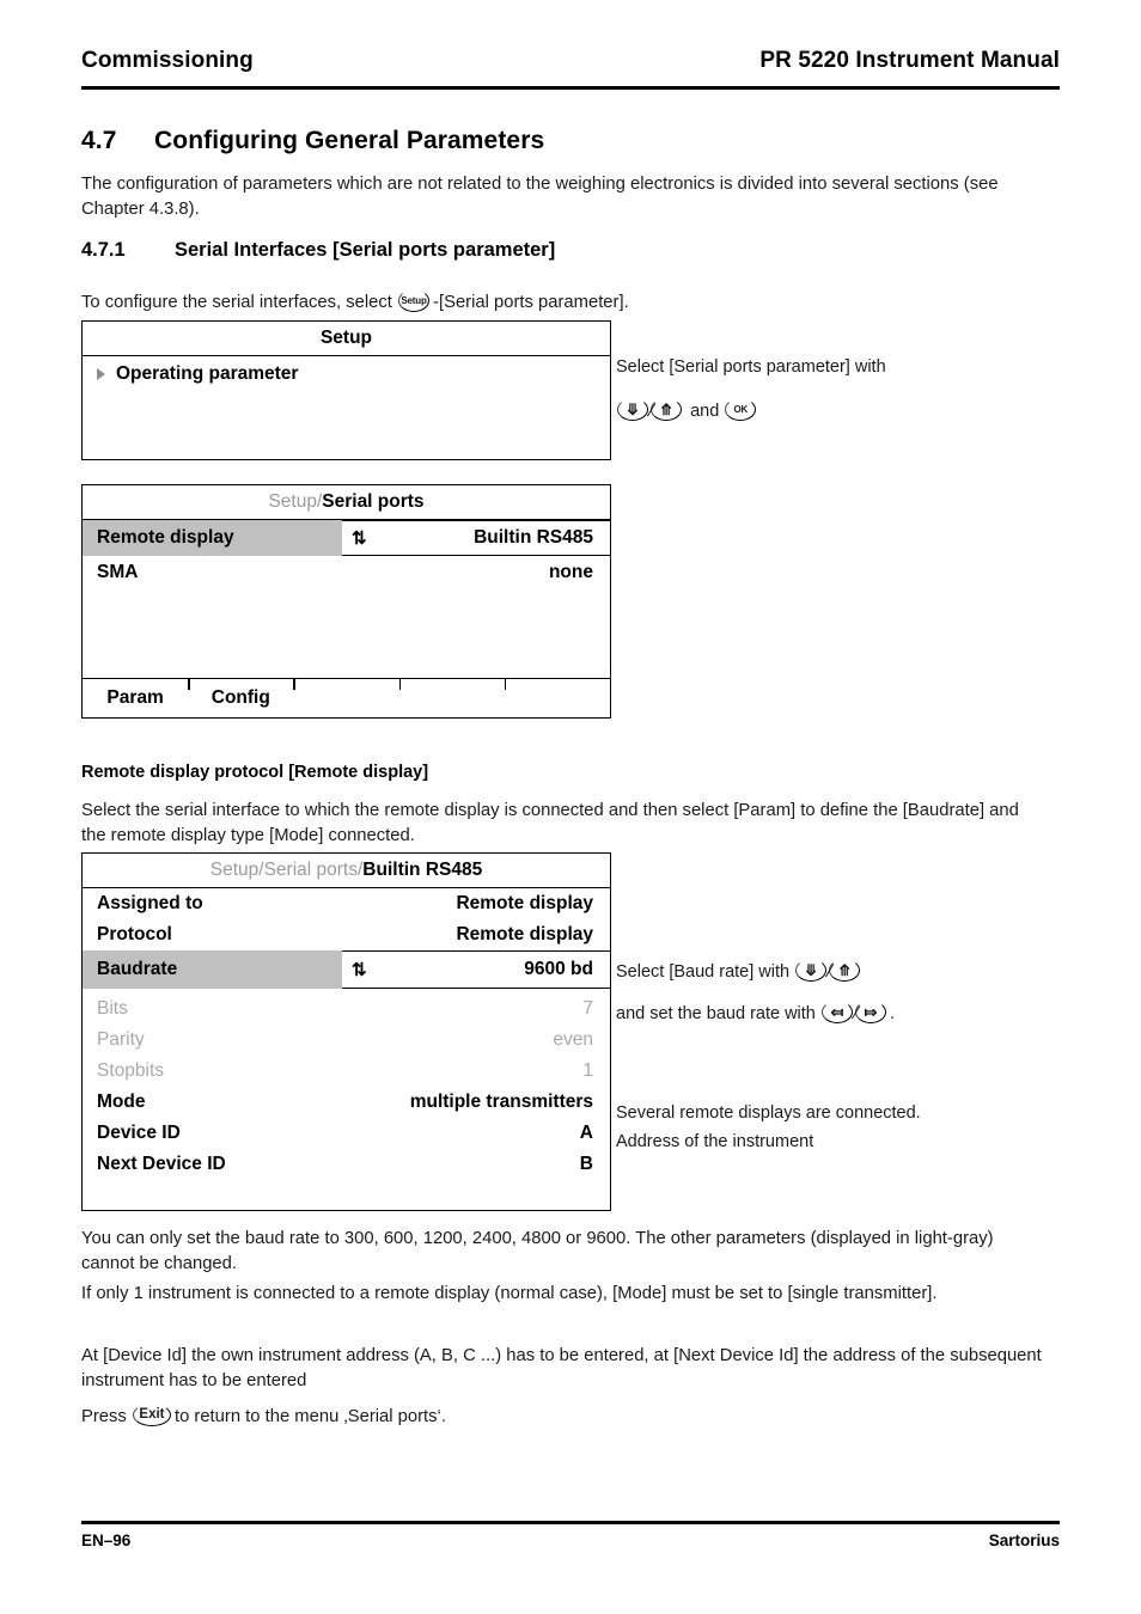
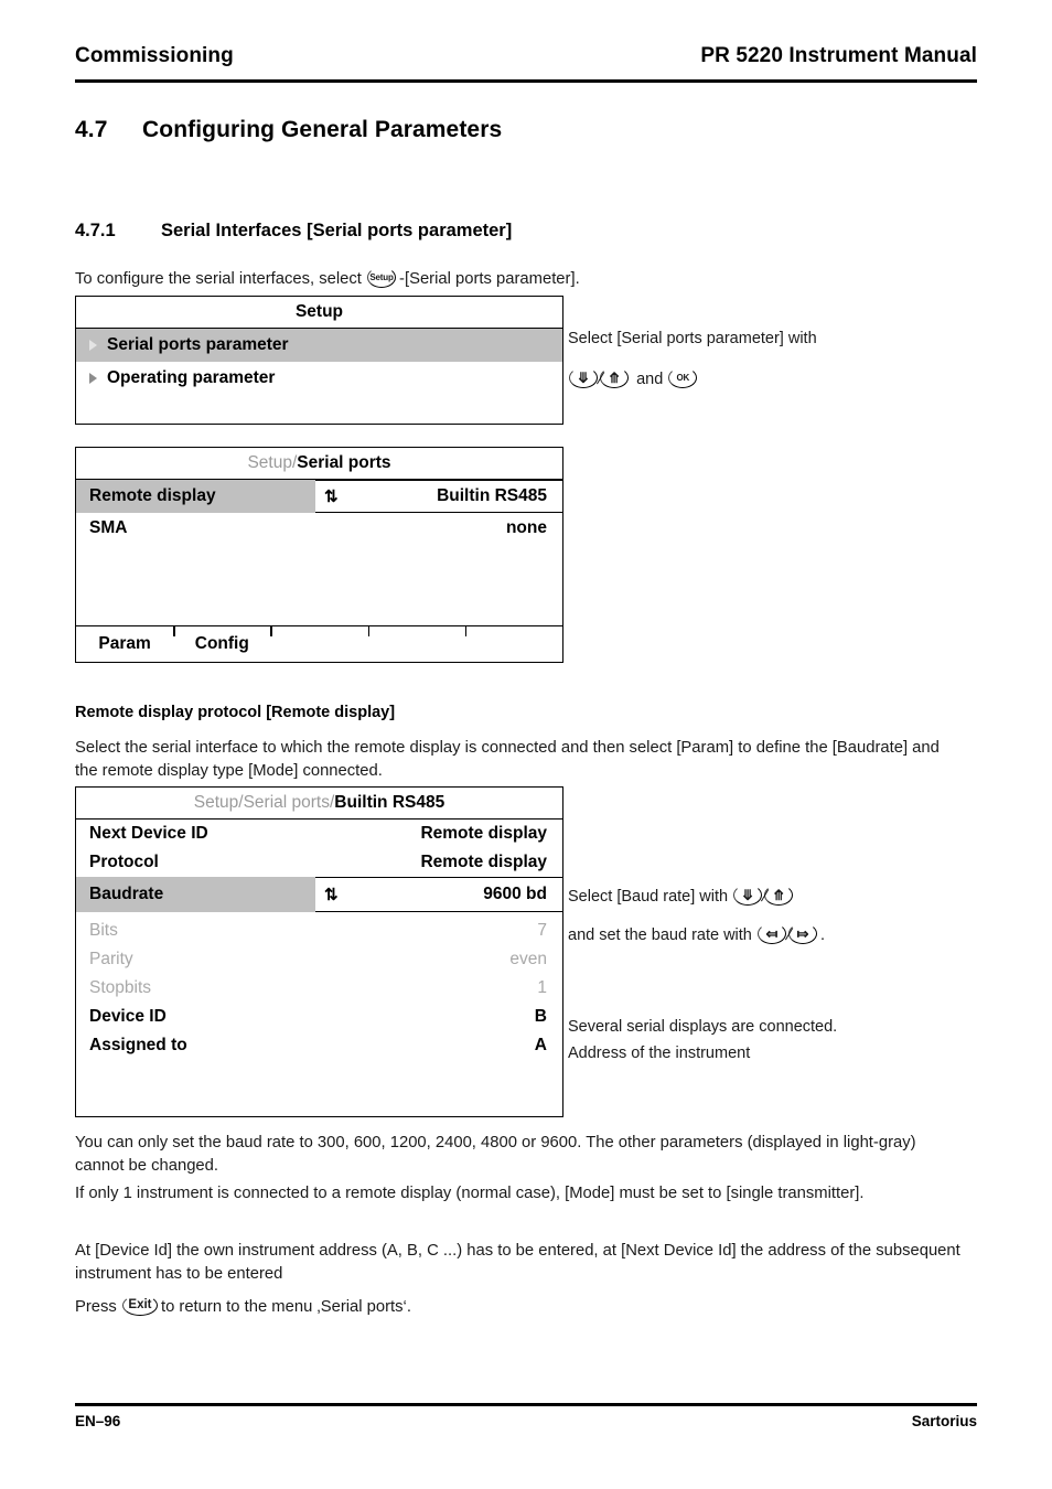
  Commissioning
  PR 5220 Instrument Manual
  4.7 Configuring General Parameters
- The configuration of parameters which are not related to the weighing electronics is divided into several sections (see Chapter 4.3.8).
  4.7.1 Serial Interfaces [Serial ports parameter]
  To configure the serial interfaces, select
  Setup
  -[Serial ports parameter].
  Setup
+ Serial ports parameter
  Operating parameter
  Select [Serial ports parameter] with
  ⤋
  ⤊
  and
  OK
  Setup/Serial ports
  Remote display
  ⇅
  Builtin RS485
  SMA
  none
  Param
  Config
  Remote display protocol [Remote display]
  Select the serial interface to which the remote display is connected and then select [Param] to define the [Baudrate] and the remote display type [Mode] connected.
  Setup/Serial ports/Builtin RS485
- Assigned to
+ Next Device ID
  Remote display
  Protocol
  Remote display
  Baudrate
  ⇅
  9600 bd
  Bits
  7
  Parity
  even
  Stopbits
  1
- Mode
- multiple transmitters
  Device ID
- A
+ B
- Next Device ID
+ Assigned to
- B
+ A
  Select [Baud rate] with
  ⤋
  ⤊
  and set the baud rate with
  ⤆
  ⤇
  .
- Several remote displays are connected.
+ Several serial displays are connected.
  Address of the instrument
  You can only set the baud rate to 300, 600, 1200, 2400, 4800 or 9600. The other parameters (displayed in light-gray) cannot be changed.
  If only 1 instrument is connected to a remote display (normal case), [Mode] must be set to [single transmitter].
  At [Device Id] the own instrument address (A, B, C ...) has to be entered, at [Next Device Id] the address of the subsequent instrument has to be entered
  Press
  Exit
  to return to the menu ‚Serial ports‘.
  EN–96
  Sartorius
